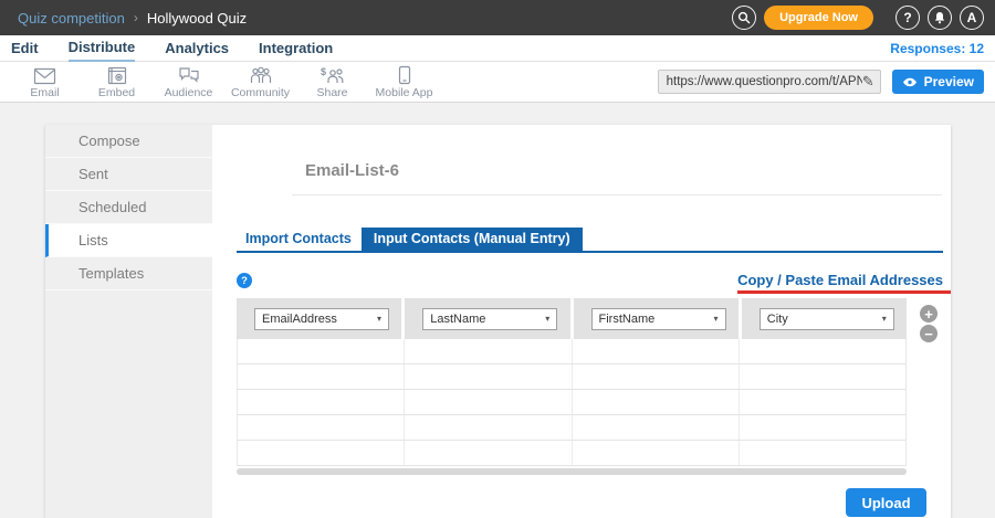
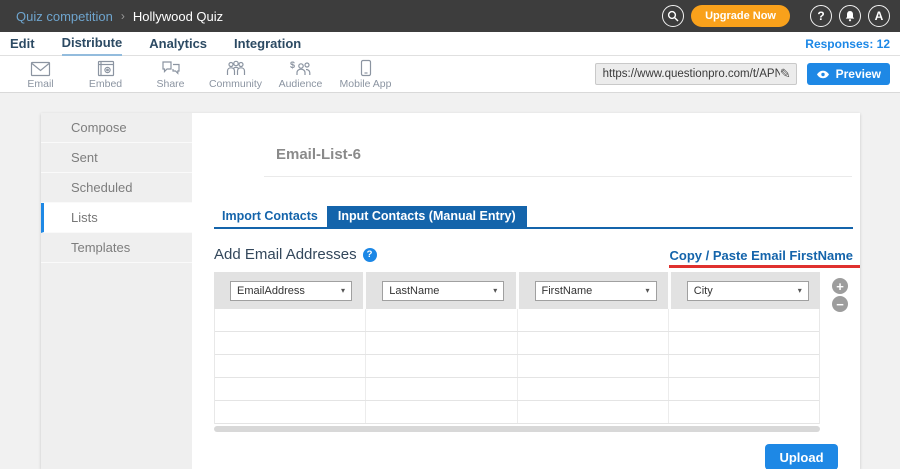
  Quiz competition
  ›
  Hollywood Quiz
  Upgrade Now
  ?
  A
  Edit
  Distribute
  Analytics
  Integration
  Responses: 12
  Email
  Embed
- Audience
+ Share
  Community
  $
- Share
+ Audience
  Mobile App
  https://www.questionpro.com/t/APN
  ✎
  Preview
  Compose
  Sent
  Scheduled
  Lists
  Templates
  Email-List-6
  Import Contacts
  Input Contacts (Manual Entry)
+ Add Email Addresses
  ?
- Copy / Paste Email Addresses
+ Copy / Paste Email FirstName
  EmailAddress
  ▾
  LastName
  ▾
  FirstName
  ▾
  City
  ▾
  +
  −
  Upload
